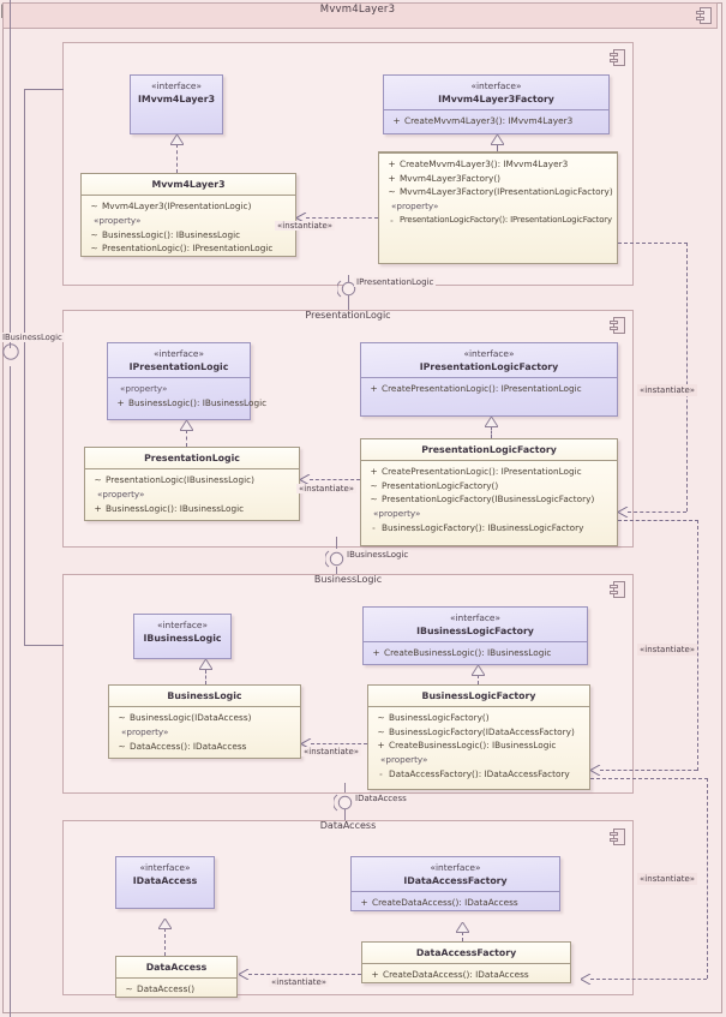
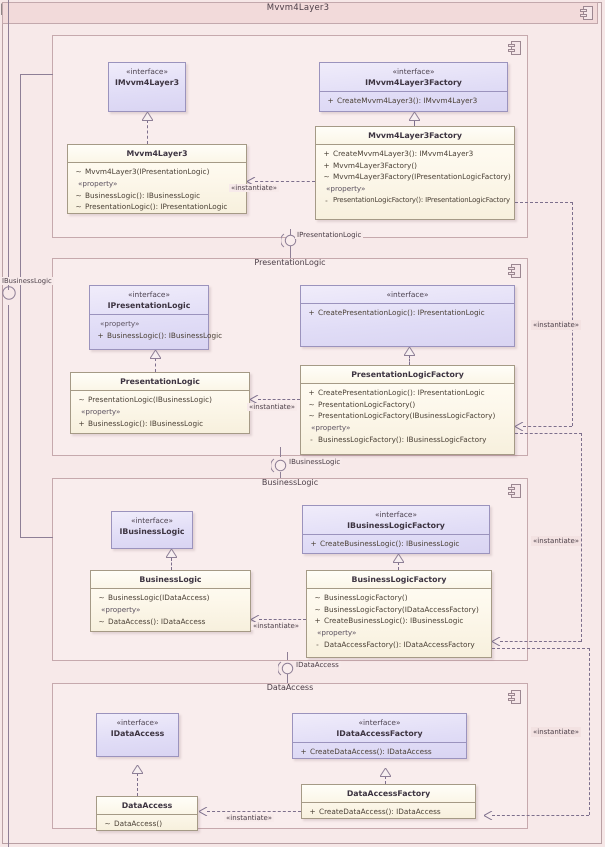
  Mvvm4Layer3
  «interface»
  IMvvm4Layer3
  «interface»
  IMvvm4Layer3Factory
  +
  CreateMvvm4Layer3(): IMvvm4Layer3
  Mvvm4Layer3
  ~
  Mvvm4Layer3(IPresentationLogic)
  «property»
  ~
  BusinessLogic(): IBusinessLogic
  ~
  PresentationLogic(): IPresentationLogic
+ Mvvm4Layer3Factory
  +
  CreateMvvm4Layer3(): IMvvm4Layer3
  +
  Mvvm4Layer3Factory()
  ~
  Mvvm4Layer3Factory(IPresentationLogicFactory)
  «property»
  -
  PresentationLogicFactory(): IPresentationLogicFactory
  Mvvm4Layer3 -->
  «instantiate»
  IPresentationLogic
  PresentationLogic
  «interface»
  IPresentationLogic
  «property»
  +
  BusinessLogic(): IBusinessLogic
  «interface»
- IPresentationLogicFactory
  +
  CreatePresentationLogic(): IPresentationLogic
  PresentationLogic
  ~
  PresentationLogic(IBusinessLogic)
  «property»
  +
  BusinessLogic(): IBusinessLogic
  PresentationLogicFactory
  +
  CreatePresentationLogic(): IPresentationLogic
  ~
  PresentationLogicFactory()
  ~
  PresentationLogicFactory(IBusinessLogicFactory)
  «property»
  -
  BusinessLogicFactory(): IBusinessLogicFactory
  PL -->
  «instantiate»
  IBusinessLogic
  BusinessLogic
  «interface»
  IBusinessLogic
  «interface»
  IBusinessLogicFactory
  +
  CreateBusinessLogic(): IBusinessLogic
  BusinessLogic
  ~
  BusinessLogic(IDataAccess)
  «property»
  ~
  DataAccess(): IDataAccess
  BusinessLogicFactory
  ~
  BusinessLogicFactory()
  ~
  BusinessLogicFactory(IDataAccessFactory)
  +
  CreateBusinessLogic(): IBusinessLogic
  «property»
  -
  DataAccessFactory(): IDataAccessFactory
  BL -->
  «instantiate»
  IDataAccess
  DataAccess
  «interface»
  IDataAccess
  «interface»
  IDataAccessFactory
  +
  CreateDataAccess(): IDataAccess
  DataAccess
  ~
  DataAccess()
  DataAccessFactory
  +
  CreateDataAccess(): IDataAccess
  DA -->
  «instantiate»
  IBusinessLogic
  «instantiate»
  «instantiate»
  «instantiate»
